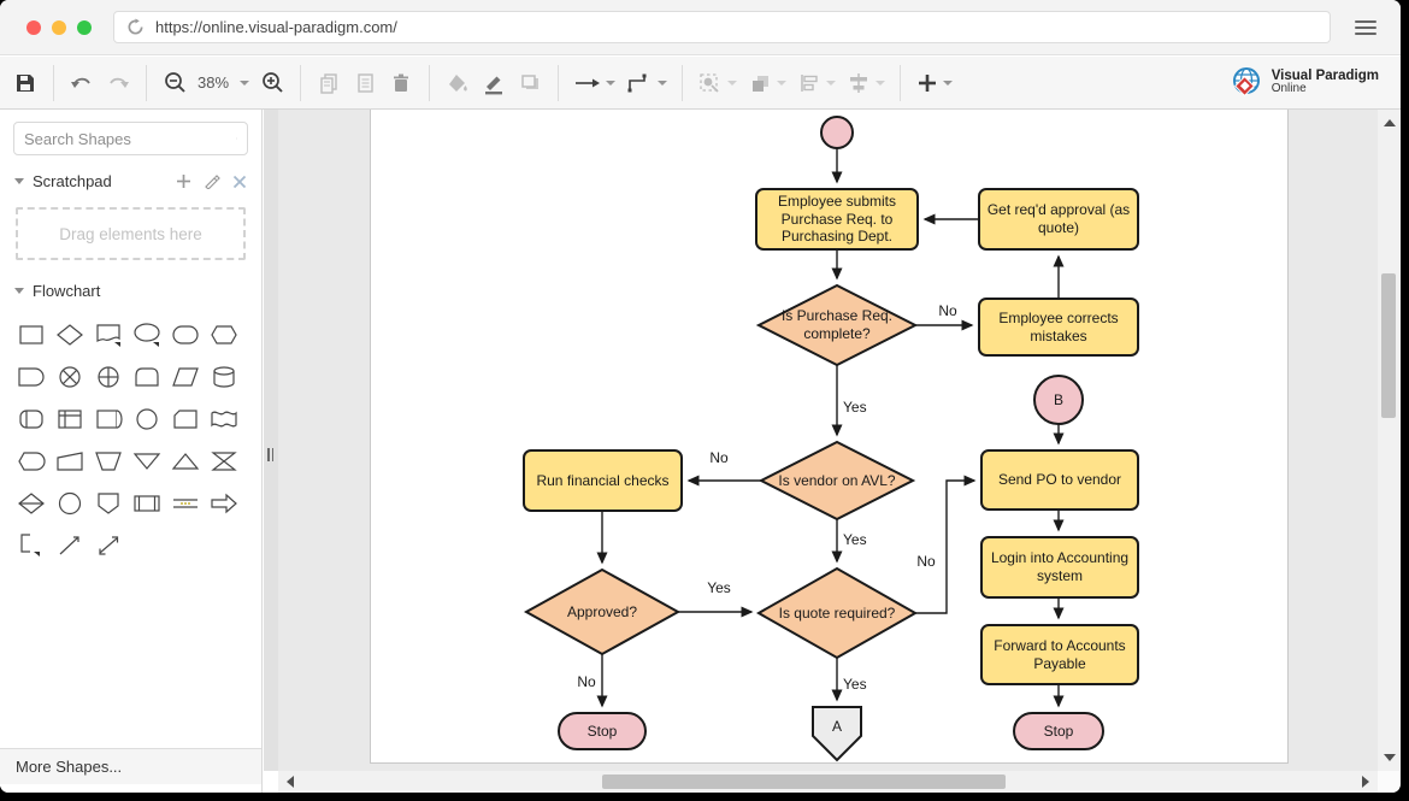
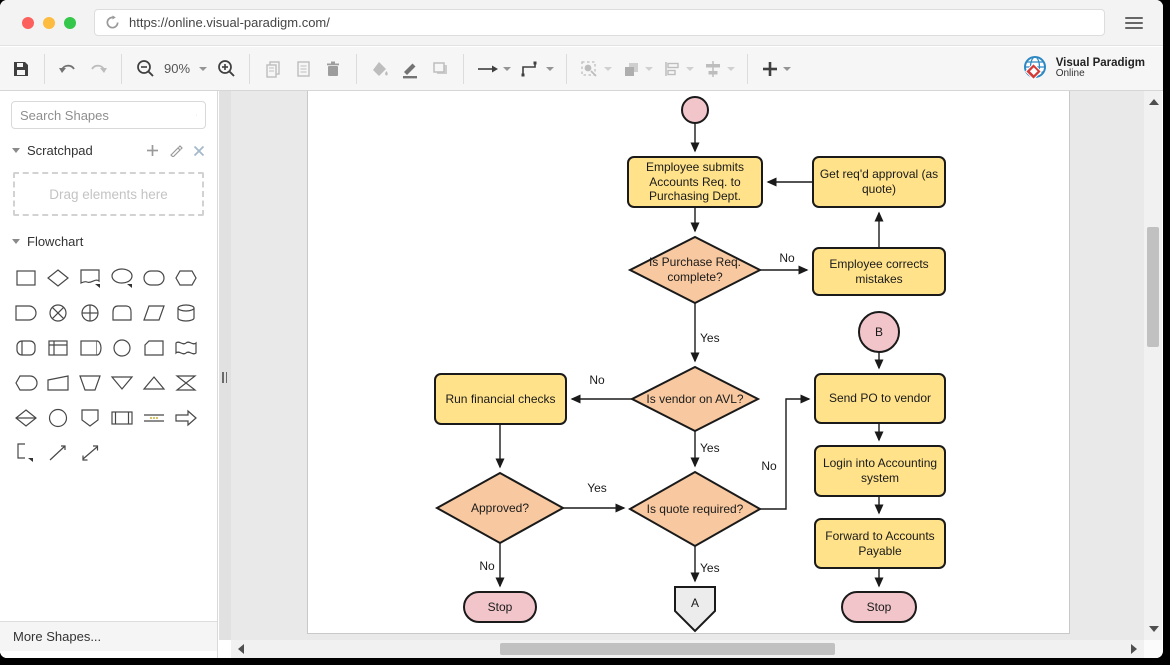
  https://online.visual-paradigm.com/
- 38%
+ 90%
  Visual Paradigm
  Online
  Search Shapes
  Scratchpad
  Drag elements here
  Flowchart
  More Shapes...
- Employee submits Purchase Req. to Purchasing Dept.
+ Employee submits Accounts Req. to Purchasing Dept.
  Get req'd approval (as quote)
  Is Purchase Req. complete?
  Employee corrects mistakes
  B
  Run financial checks
  Is vendor on AVL?
  Send PO to vendor
  Login into Accounting system
  Forward to Accounts Payable
  Approved?
  Is quote required?
  Stop
  A
  Stop
  No
  Yes
  No
  Yes
  Yes
  No
  Yes
  No
